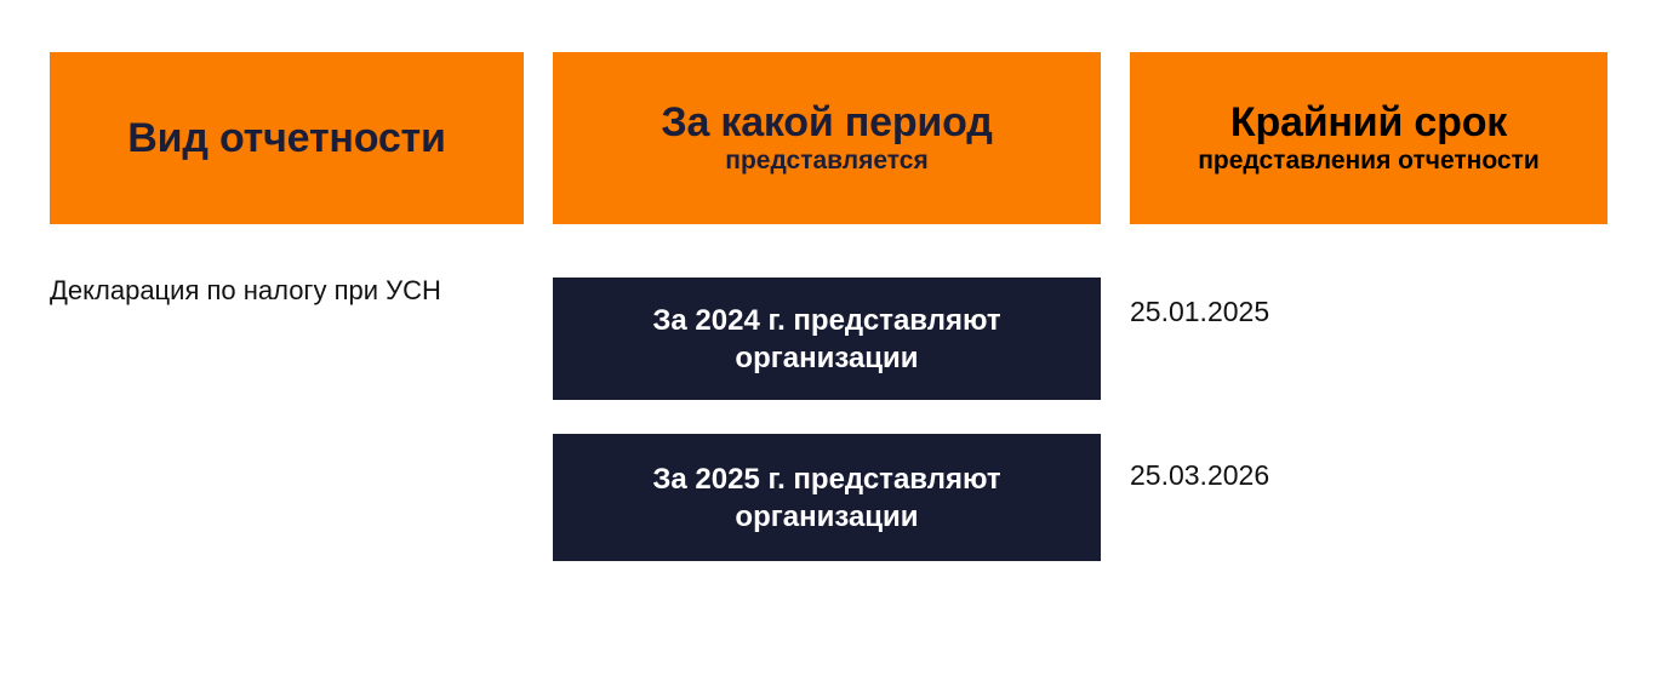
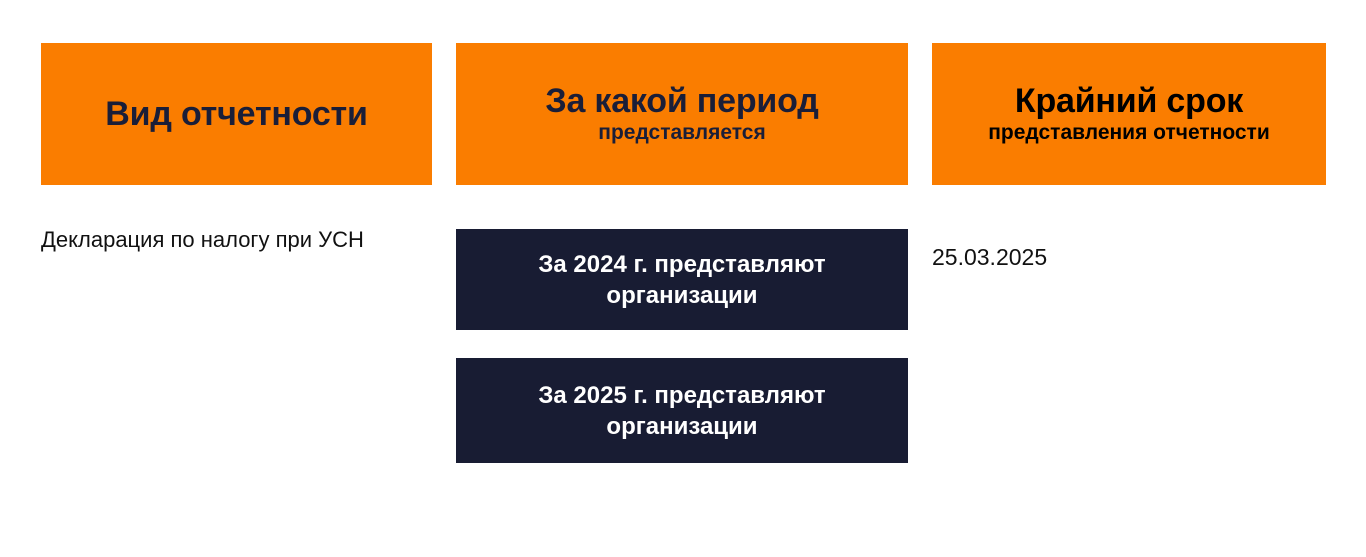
  Вид отчетности
  За какой период
  представляется
  Крайний срок
  представления отчетности
  Декларация по налогу при УСН
  За 2024 г. представляют организации
- 25.01.2025
+ 25.03.2025
  За 2025 г. представляют организации
- 25.03.2026
